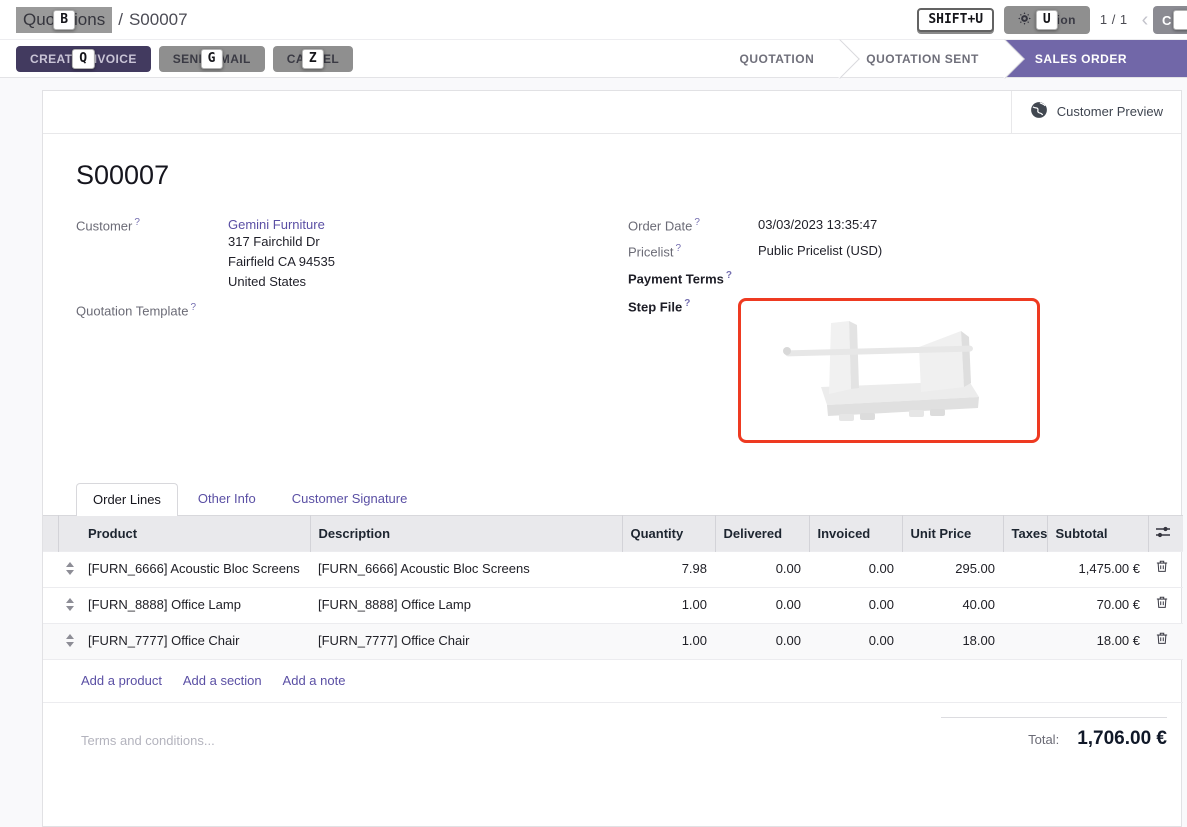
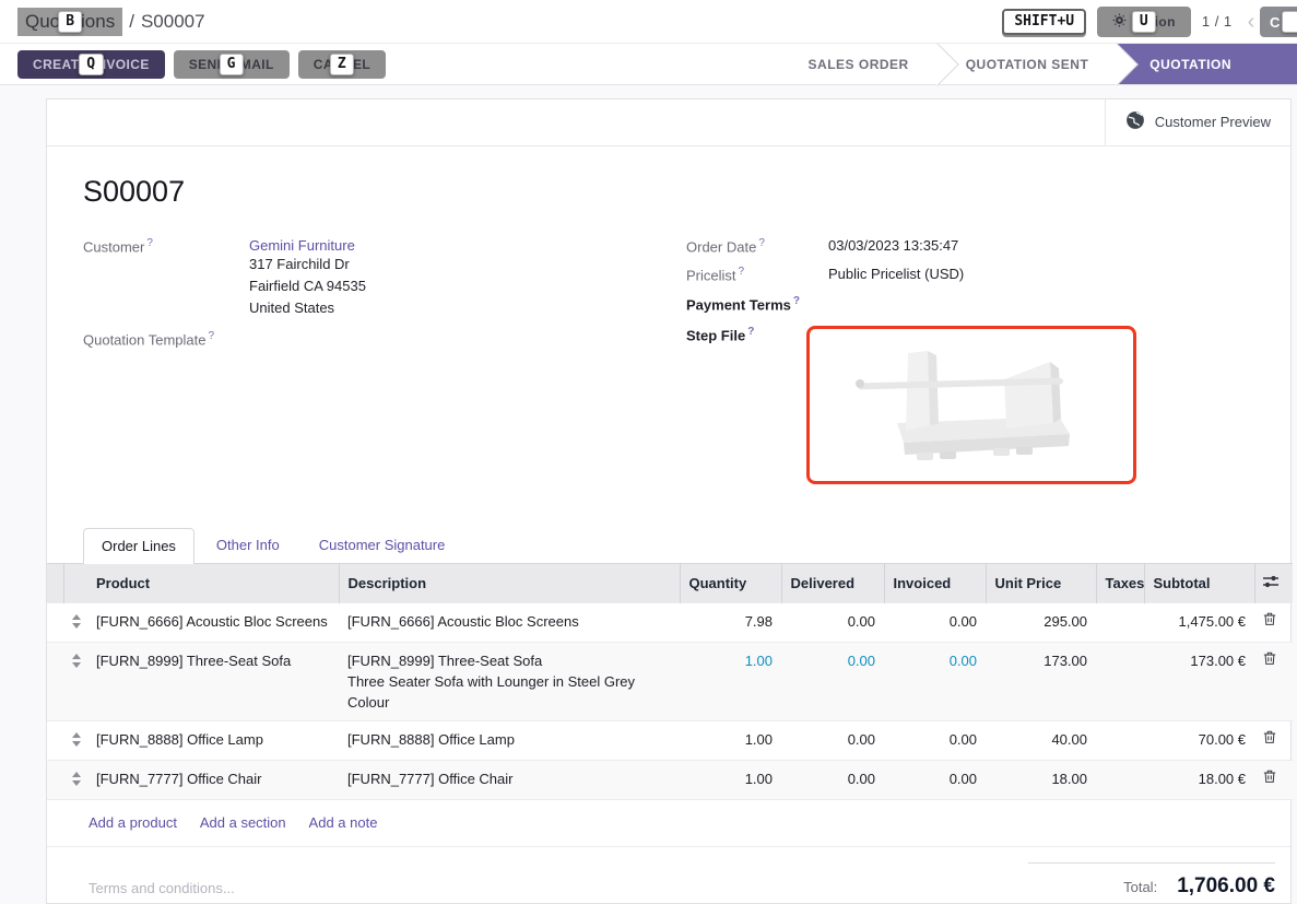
  Quoions
  B
  /
  S00007
  SHIFT+U
  U
  1 / 1
  ‹
  C
  CREATVOICE
  Q
  SENMAIL
  G
  Z
- QUOTATION
+ SALES ORDER
  QUOTATION SENT
- SALES ORDER
+ QUOTATION
  Customer Preview
  S00007
  Customer ?
  Gemini Furniture
  317 Fairchild Dr
  Fairfield CA 94535
  United States
  Quotation Template ?
  Order Date ?
  03/03/2023 13:35:47
  Pricelist ?
  Public Pricelist (USD)
  Payment Terms ?
  Step File ?
  Order Lines
  Other Info
  Customer Signature
  		Product	Description	Quantity	Delivered	Invoiced	Unit Price	Taxes	Subtotal
  		[FURN_6666] Acoustic Bloc Screens	[FURN_6666] Acoustic Bloc Screens	7.98	0.00	0.00	295.00		1,475.00 €
+ 		[FURN_8999] Three-Seat Sofa	[FURN_8999] Three-Seat Sofa Three Seater Sofa with Lounger in Steel Grey Colour	1.00	0.00	0.00	173.00		173.00 €
  		[FURN_8888] Office Lamp	[FURN_8888] Office Lamp	1.00	0.00	0.00	40.00		70.00 €
  		[FURN_7777] Office Chair	[FURN_7777] Office Chair	1.00	0.00	0.00	18.00		18.00 €
  Add a product Add a section Add a note
  Terms and conditions...
  Total:
  1,706.00 €
